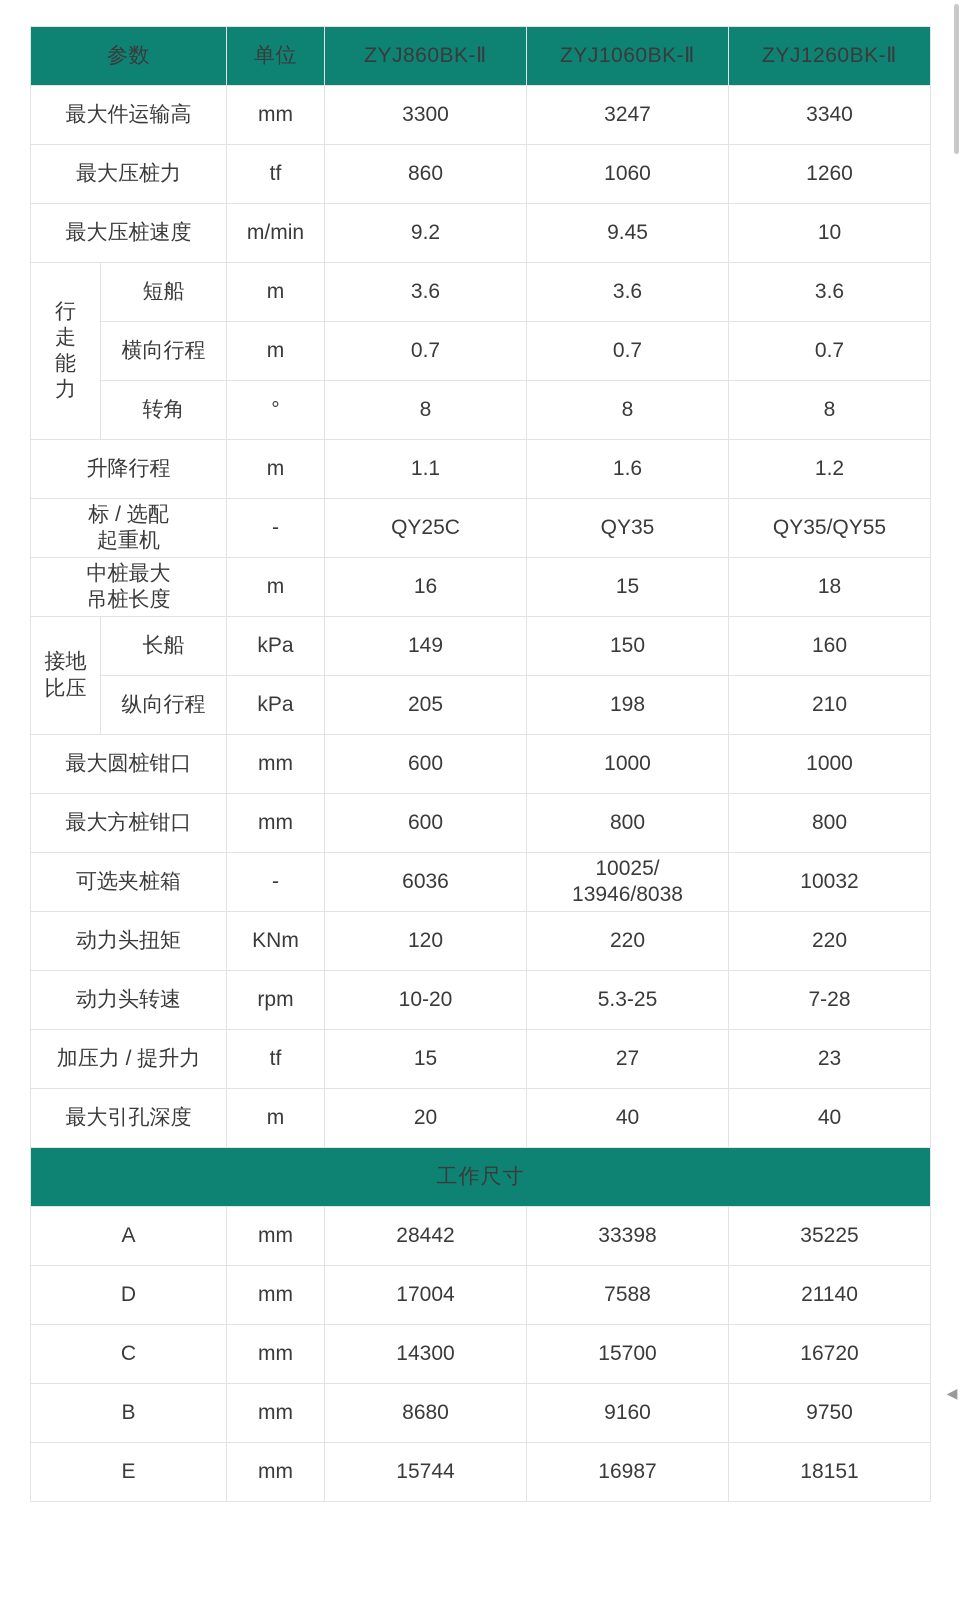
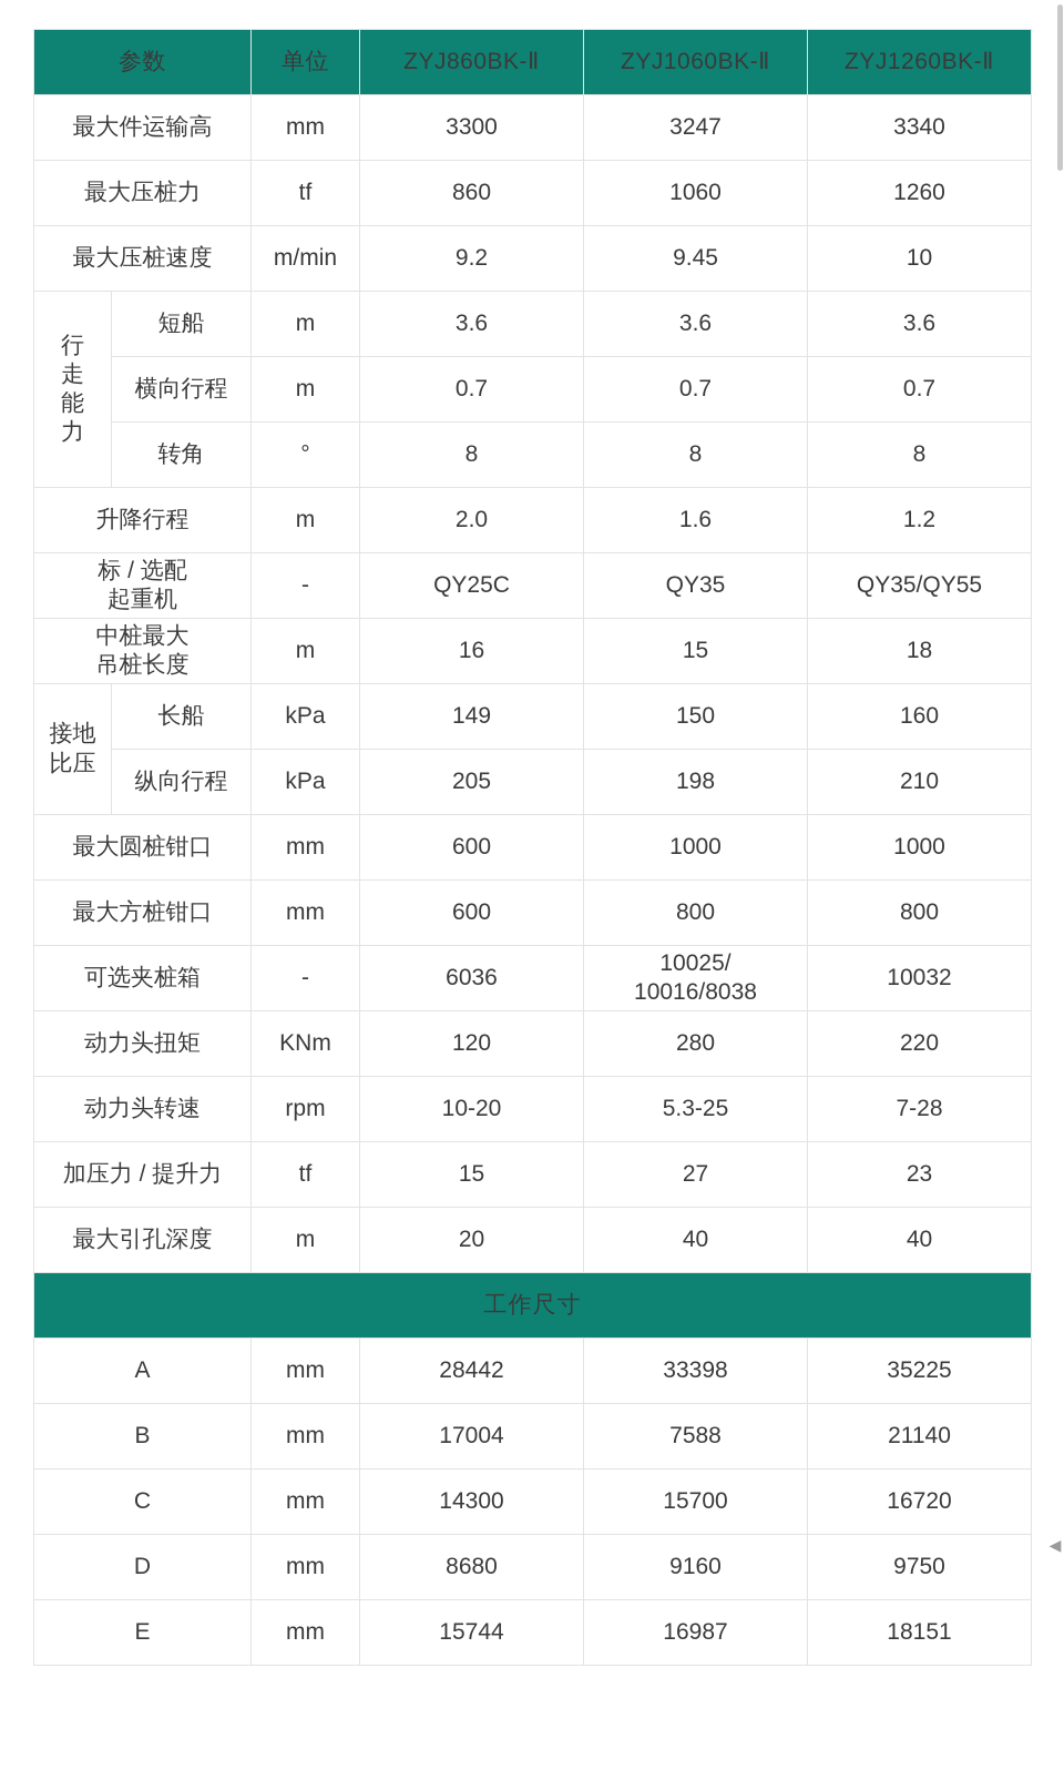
  参数	单位	ZYJ860BK-Ⅱ	ZYJ1060BK-Ⅱ	ZYJ1260BK-Ⅱ
  最大件运输高	mm	3300	3247	3340
  最大压桩力	tf	860	1060	1260
  最大压桩速度	m/min	9.2	9.45	10
  行 走 能 力	短船	m	3.6	3.6	3.6
  横向行程	m	0.7	0.7	0.7
  转角	°	8	8	8
- 升降行程	m	1.1	1.6	1.2
+ 升降行程	m	2.0	1.6	1.2
  标 / 选配 起重机	-	QY25C	QY35	QY35/QY55
  中桩最大 吊桩长度	m	16	15	18
  接地 比压	长船	kPa	149	150	160
  纵向行程	kPa	205	198	210
  最大圆桩钳口	mm	600	1000	1000
  最大方桩钳口	mm	600	800	800
- 可选夹桩箱	-	6036	10025/ 13946/8038	10032
+ 可选夹桩箱	-	6036	10025/ 10016/8038	10032
- 动力头扭矩	KNm	120	220	220
+ 动力头扭矩	KNm	120	280	220
  动力头转速	rpm	10-20	5.3-25	7-28
  加压力 / 提升力	tf	15	27	23
  最大引孔深度	m	20	40	40
  工作尺寸
  A	mm	28442	33398	35225
- D	mm	17004	7588	21140
+ B	mm	17004	7588	21140
  C	mm	14300	15700	16720
- B	mm	8680	9160	9750
+ D	mm	8680	9160	9750
  E	mm	15744	16987	18151
  ◀
